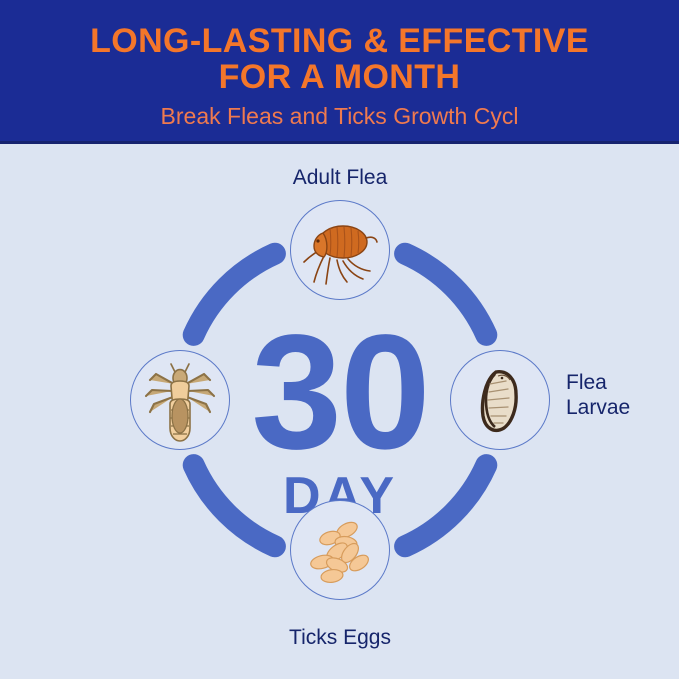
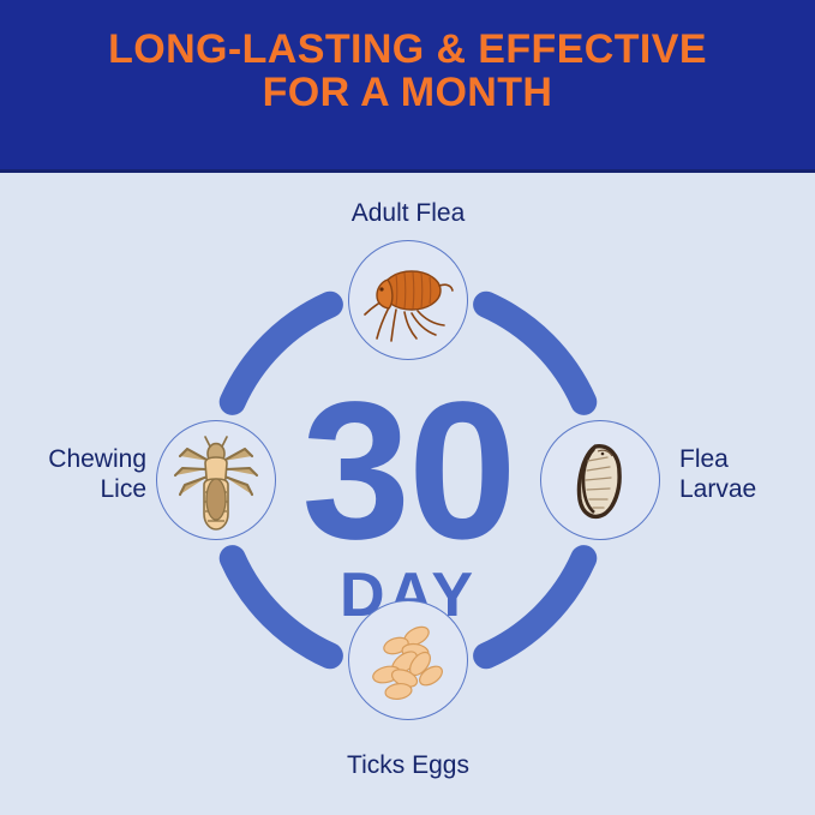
  LONG-LASTING & EFFECTIVE
  FOR A MONTH
- Break Fleas and Ticks Growth Cycl
  30
  DAY
  Adult Flea
  Flea
  Larvae
  Ticks Eggs
+ Chewing
+ Lice
